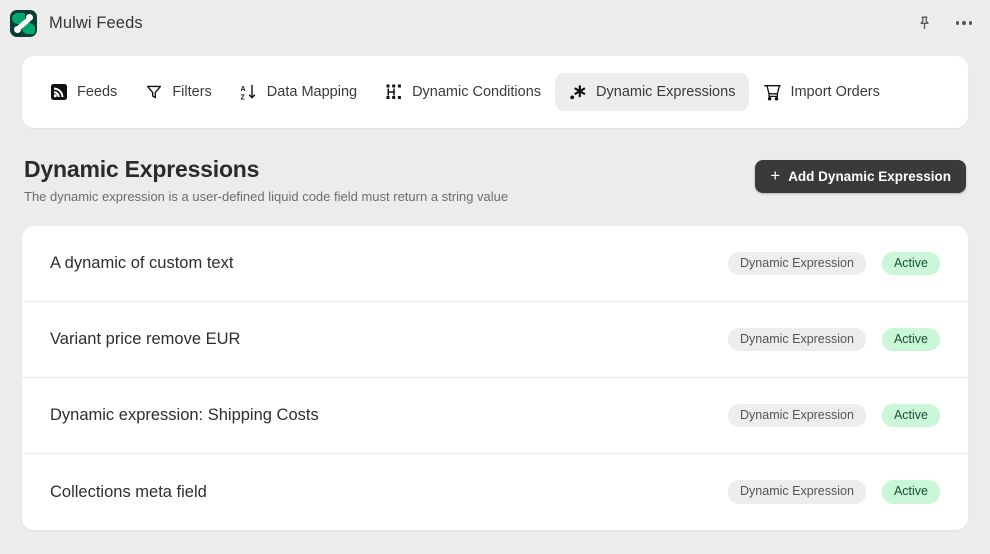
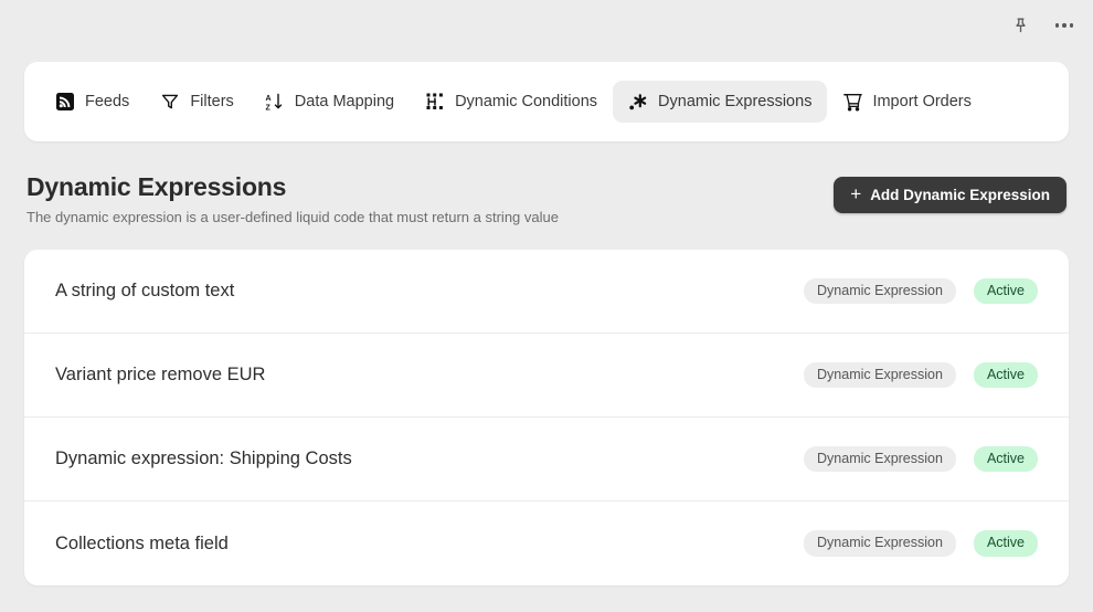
- Mulwi Feeds
  Feeds
  Filters
  Data Mapping
  Dynamic Conditions
  Dynamic Expressions
  Import Orders
  Dynamic Expressions
- The dynamic expression is a user-defined liquid code field must return a string value
+ The dynamic expression is a user-defined liquid code that must return a string value
  +
  Add Dynamic Expression
- A dynamic of custom text
+ A string of custom text
  Dynamic Expression
  Active
  Variant price remove EUR
  Dynamic Expression
  Active
  Dynamic expression: Shipping Costs
  Dynamic Expression
  Active
  Collections meta field
  Dynamic Expression
  Active
